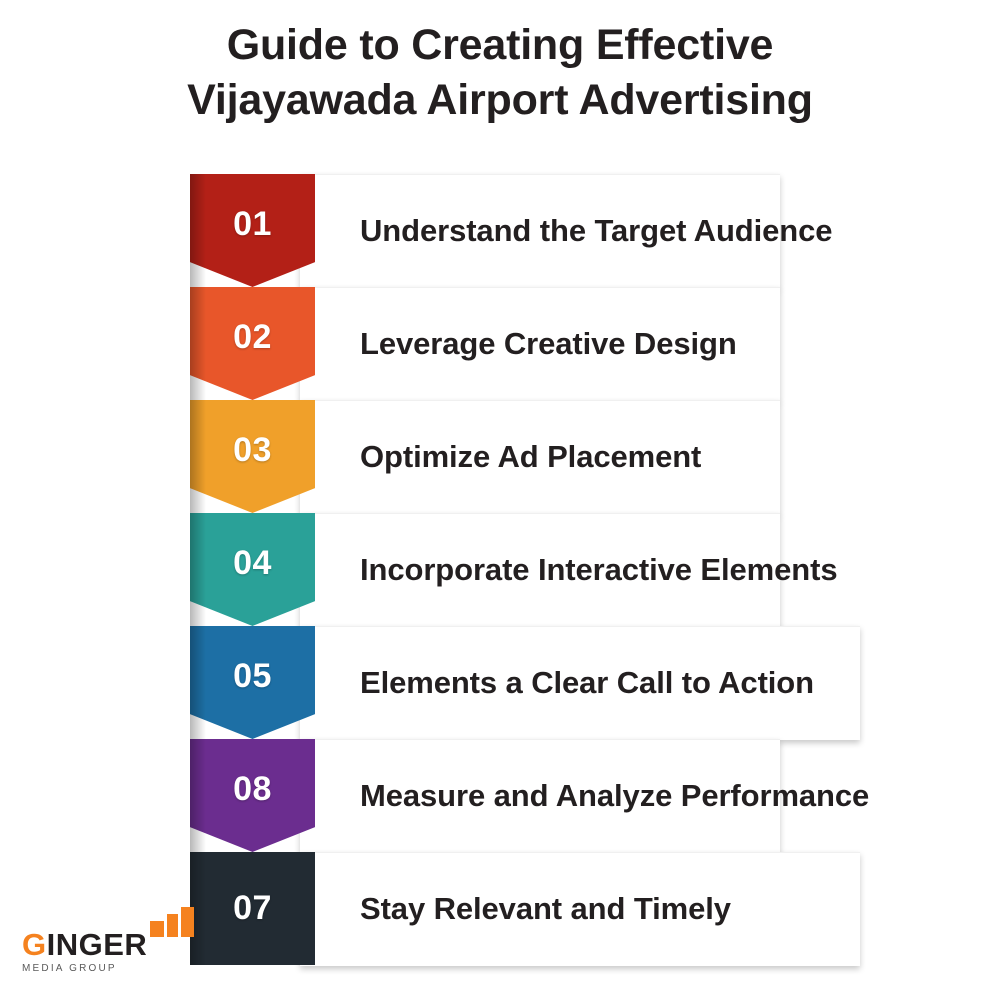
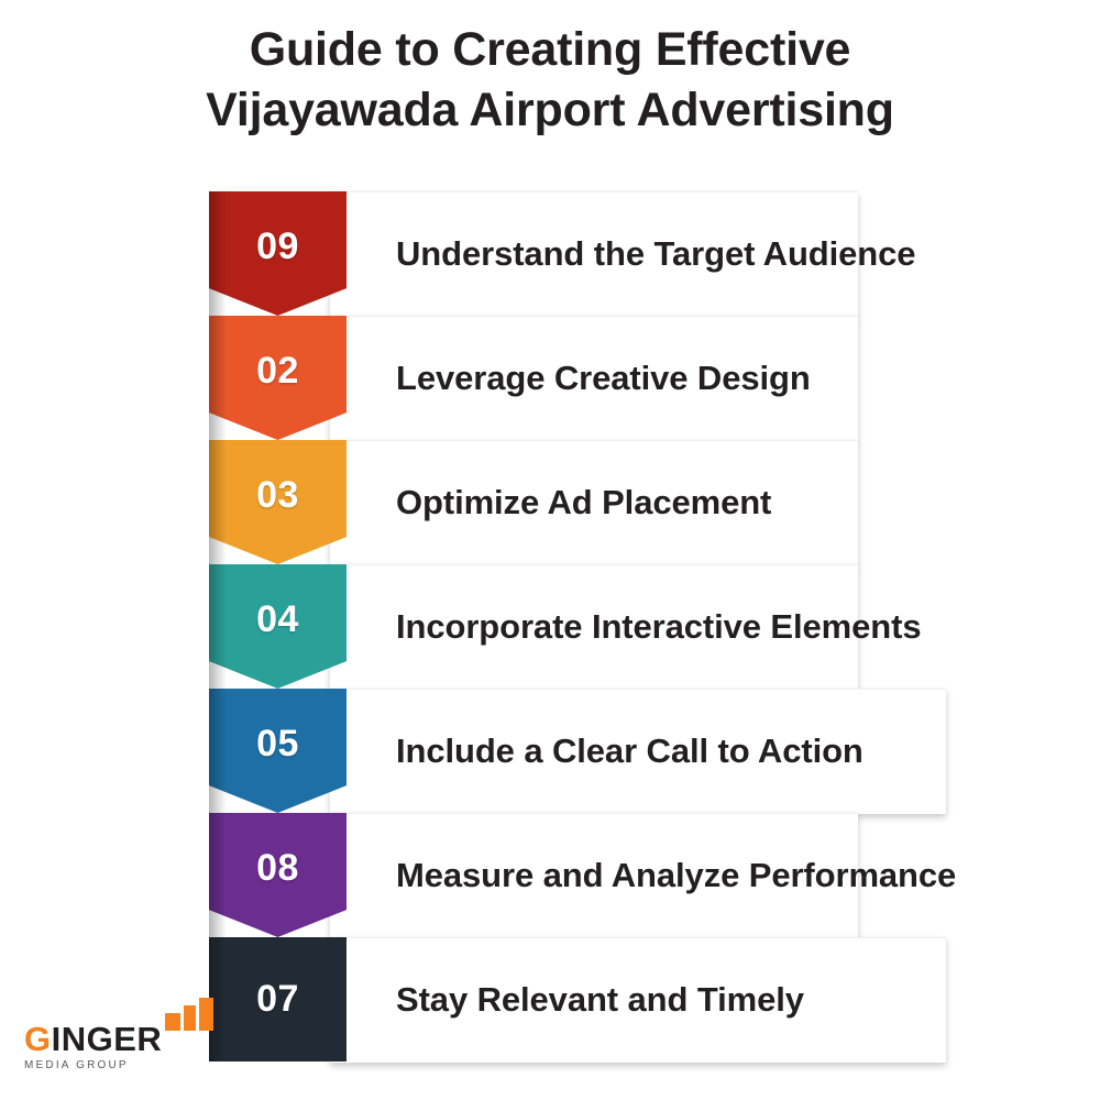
  Guide to Creating Effective
  Vijayawada Airport Advertising
- 01
+ 09
  Understand the Target Audience
  02
  Leverage Creative Design
  03
  Optimize Ad Placement
  04
  Incorporate Interactive Elements
  05
- Elements a Clear Call to Action
+ Include a Clear Call to Action
  08
  Measure and Analyze Performance
  07
  Stay Relevant and Timely
  GINGER
  MEDIA GROUP
